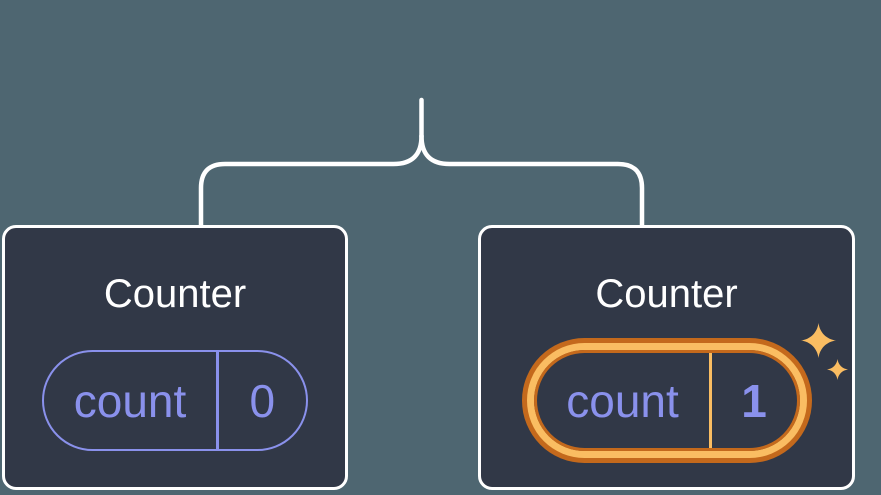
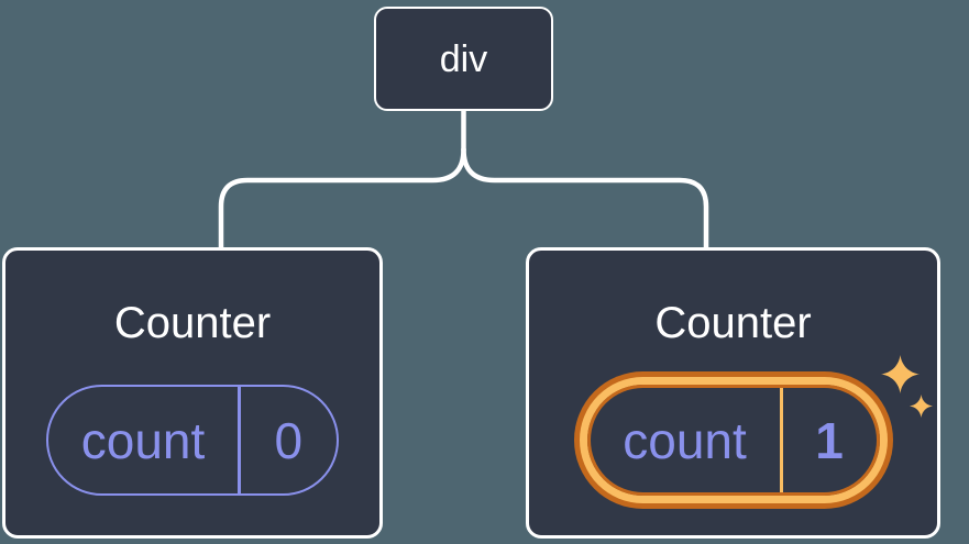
+ div
  Counter
  count
  0
  Counter
  count
  1
